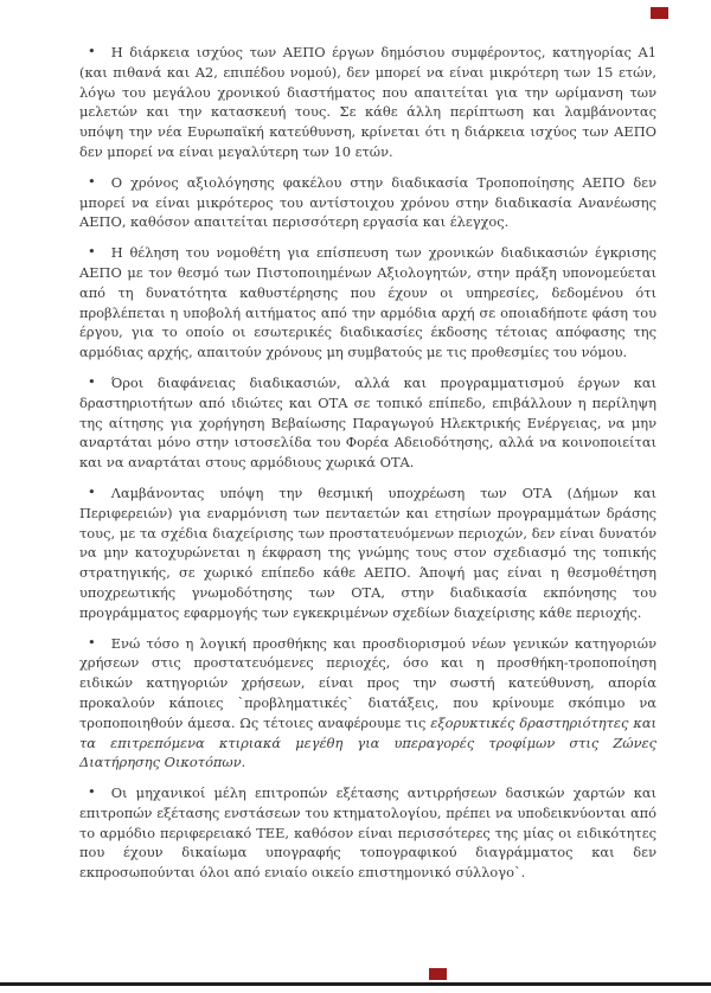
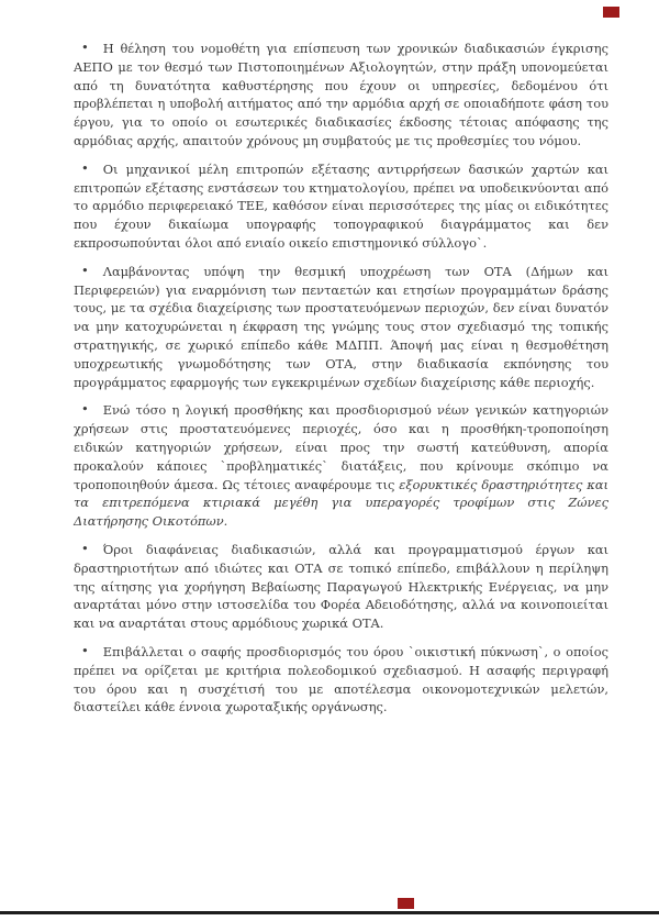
- • Η διάρκεια ισχύος των ΑΕΠΟ έργων δημόσιου συμφέροντος, κατηγορίας Α1 (και πιθανά και Α2, επιπέδου νομού), δεν μπορεί να είναι μικρότερη των 15 ετών, λόγω του μεγάλου χρονικού διαστήματος που απαιτείται για την ωρίμανση των μελετών και την κατασκευή τους. Σε κάθε άλλη περίπτωση και λαμβάνοντας υπόψη την νέα Ευρωπαϊκή κατεύθυνση, κρίνεται ότι η διάρκεια ισχύος των ΑΕΠΟ δεν μπορεί να είναι μεγαλύτερη των 10 ετών.
- • Ο χρόνος αξιολόγησης φακέλου στην διαδικασία Τροποποίησης ΑΕΠΟ δεν μπορεί να είναι μικρότερος του αντίστοιχου χρόνου στην διαδικασία Ανανέωσης ΑΕΠΟ, καθόσον απαιτείται περισσότερη εργασία και έλεγχος.
  • Η θέληση του νομοθέτη για επίσπευση των χρονικών διαδικασιών έγκρισης ΑΕΠΟ με τον θεσμό των Πιστοποιημένων Αξιολογητών, στην πράξη υπονομεύεται από τη δυνατότητα καθυστέρησης που έχουν οι υπηρεσίες, δεδομένου ότι προβλέπεται η υποβολή αιτήματος από την αρμόδια αρχή σε οποιαδήποτε φάση του έργου, για το οποίο οι εσωτερικές διαδικασίες έκδοσης τέτοιας απόφασης της αρμόδιας αρχής, απαιτούν χρόνους μη συμβατούς με τις προθεσμίες του νόμου.
- • Όροι διαφάνειας διαδικασιών, αλλά και προγραμματισμού έργων και δραστηριοτήτων από ιδιώτες και ΟΤΑ σε τοπικό επίπεδο, επιβάλλουν η περίληψη της αίτησης για χορήγηση Βεβαίωσης Παραγωγού Ηλεκτρικής Ενέργειας, να μην αναρτάται μόνο στην ιστοσελίδα του Φορέα Αδειοδότησης, αλλά να κοινοποιείται και να αναρτάται στους αρμόδιους χωρικά ΟΤΑ.
+ • Οι μηχανικοί μέλη επιτροπών εξέτασης αντιρρήσεων δασικών χαρτών και επιτροπών εξέτασης ενστάσεων του κτηματολογίου, πρέπει να υποδεικνύονται από το αρμόδιο περιφερειακό ΤΕΕ, καθόσον είναι περισσότερες της μίας οι ειδικότητες που έχουν δικαίωμα υπογραφής τοπογραφικού διαγράμματος και δεν εκπροσωπούνται όλοι από ενιαίο οικείο επιστημονικό σύλλογο`.
- • Λαμβάνοντας υπόψη την θεσμική υποχρέωση των ΟΤΑ (Δήμων και Περιφερειών) για εναρμόνιση των πενταετών και ετησίων προγραμμάτων δράσης τους, με τα σχέδια διαχείρισης των προστατευόμενων περιοχών, δεν είναι δυνατόν να μην κατοχυρώνεται η έκφραση της γνώμης τους στον σχεδιασμό της τοπικής στρατηγικής, σε χωρικό επίπεδο κάθε ΑΕΠΟ. Άποψή μας είναι η θεσμοθέτηση υποχρεωτικής γνωμοδότησης των ΟΤΑ, στην διαδικασία εκπόνησης του προγράμματος εφαρμογής των εγκεκριμένων σχεδίων διαχείρισης κάθε περιοχής.
+ • Λαμβάνοντας υπόψη την θεσμική υποχρέωση των ΟΤΑ (Δήμων και Περιφερειών) για εναρμόνιση των πενταετών και ετησίων προγραμμάτων δράσης τους, με τα σχέδια διαχείρισης των προστατευόμενων περιοχών, δεν είναι δυνατόν να μην κατοχυρώνεται η έκφραση της γνώμης τους στον σχεδιασμό της τοπικής στρατηγικής, σε χωρικό επίπεδο κάθε ΜΔΠΠ. Άποψή μας είναι η θεσμοθέτηση υποχρεωτικής γνωμοδότησης των ΟΤΑ, στην διαδικασία εκπόνησης του προγράμματος εφαρμογής των εγκεκριμένων σχεδίων διαχείρισης κάθε περιοχής.
  • Ενώ τόσο η λογική προσθήκης και προσδιορισμού νέων γενικών κατηγοριών χρήσεων στις προστατευόμενες περιοχές, όσο και η προσθήκη-τροποποίηση ειδικών κατηγοριών χρήσεων, είναι προς την σωστή κατεύθυνση, απορία προκαλούν κάποιες `προβληματικές` διατάξεις, που κρίνουμε σκόπιμο να τροποποιηθούν άμεσα. Ως τέτοιες αναφέρουμε τις εξορυκτικές δραστηριότητες και τα επιτρεπόμενα κτιριακά μεγέθη για υπεραγορές τροφίμων στις Ζώνες Διατήρησης Οικοτόπων.
- • Οι μηχανικοί μέλη επιτροπών εξέτασης αντιρρήσεων δασικών χαρτών και επιτροπών εξέτασης ενστάσεων του κτηματολογίου, πρέπει να υποδεικνύονται από το αρμόδιο περιφερειακό ΤΕΕ, καθόσον είναι περισσότερες της μίας οι ειδικότητες που έχουν δικαίωμα υπογραφής τοπογραφικού διαγράμματος και δεν εκπροσωπούνται όλοι από ενιαίο οικείο επιστημονικό σύλλογο`.
+ • Όροι διαφάνειας διαδικασιών, αλλά και προγραμματισμού έργων και δραστηριοτήτων από ιδιώτες και ΟΤΑ σε τοπικό επίπεδο, επιβάλλουν η περίληψη της αίτησης για χορήγηση Βεβαίωσης Παραγωγού Ηλεκτρικής Ενέργειας, να μην αναρτάται μόνο στην ιστοσελίδα του Φορέα Αδειοδότησης, αλλά να κοινοποιείται και να αναρτάται στους αρμόδιους χωρικά ΟΤΑ.
+ • Επιβάλλεται ο σαφής προσδιορισμός του όρου `οικιστική πύκνωση`, ο οποίος πρέπει να ορίζεται με κριτήρια πολεοδομικού σχεδιασμού. Η ασαφής περιγραφή του όρου και η συσχέτισή του με αποτέλεσμα οικονομοτεχνικών μελετών, διαστείλει κάθε έννοια χωροταξικής οργάνωσης.
